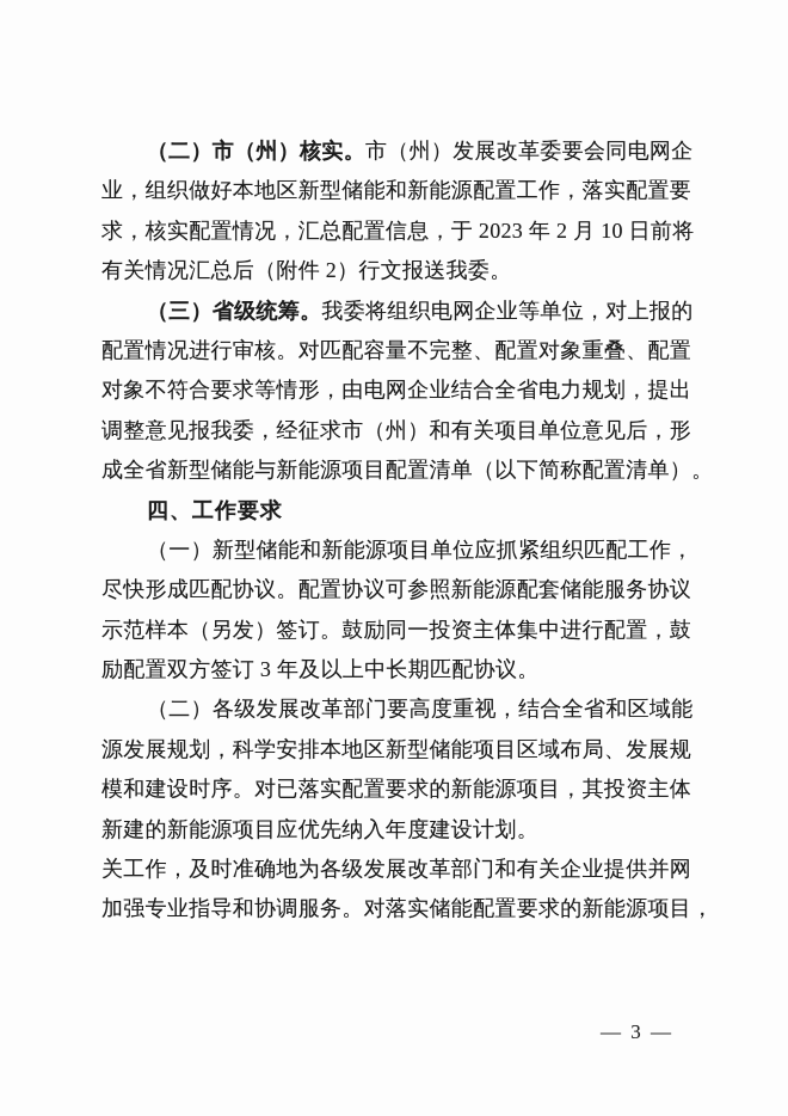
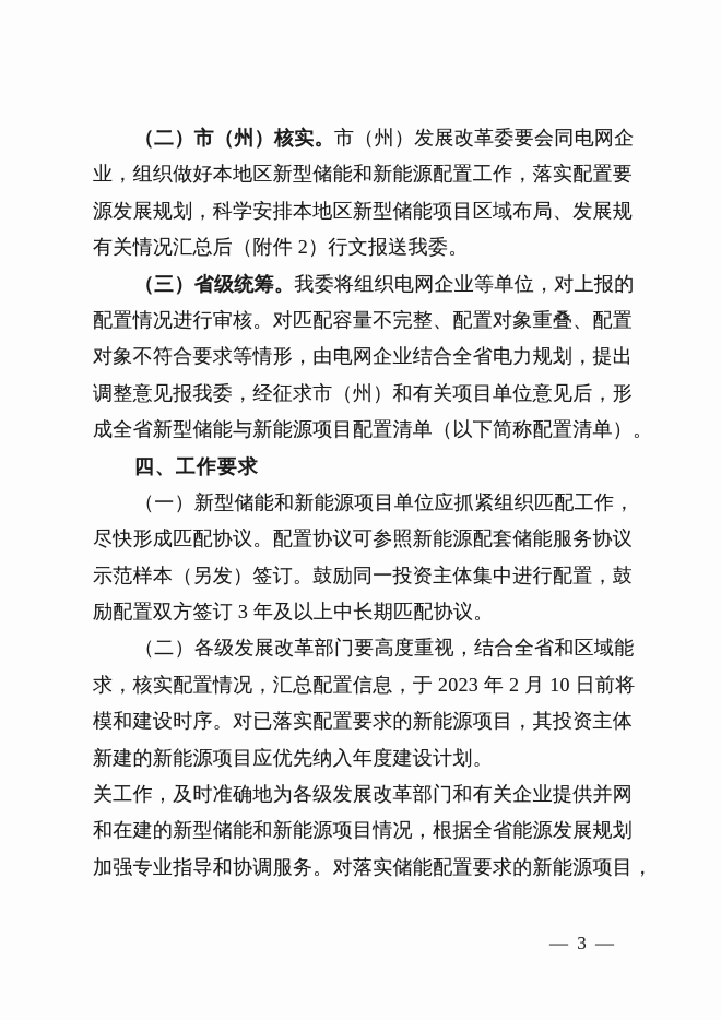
  （二）市（州）核实。市（州）发展改革委要会同电网企
  业，组织做好本地区新型储能和新能源配置工作，落实配置要
- 求，核实配置情况，汇总配置信息，于 2023 年 2 月 10 日前将
+ 源发展规划，科学安排本地区新型储能项目区域布局、发展规
  有关情况汇总后（附件 2）行文报送我委。
  （三）省级统筹。我委将组织电网企业等单位，对上报的
  配置情况进行审核。对匹配容量不完整、配置对象重叠、配置
  对象不符合要求等情形，由电网企业结合全省电力规划，提出
  调整意见报我委，经征求市（州）和有关项目单位意见后，形
  成全省新型储能与新能源项目配置清单（以下简称配置清单）。
  四、工作要求
  （一）新型储能和新能源项目单位应抓紧组织匹配工作，
  尽快形成匹配协议。配置协议可参照新能源配套储能服务协议
  示范样本（另发）签订。鼓励同一投资主体集中进行配置，鼓
  励配置双方签订 3 年及以上中长期匹配协议。
  （二）各级发展改革部门要高度重视，结合全省和区域能
- 源发展规划，科学安排本地区新型储能项目区域布局、发展规
+ 求，核实配置情况，汇总配置信息，于 2023 年 2 月 10 日前将
  模和建设时序。对已落实配置要求的新能源项目，其投资主体
  新建的新能源项目应优先纳入年度建设计划。
  关工作，及时准确地为各级发展改革部门和有关企业提供并网
+ 和在建的新型储能和新能源项目情况，根据全省能源发展规划
  加强专业指导和协调服务。对落实储能配置要求的新能源项目，
  — 3 —
